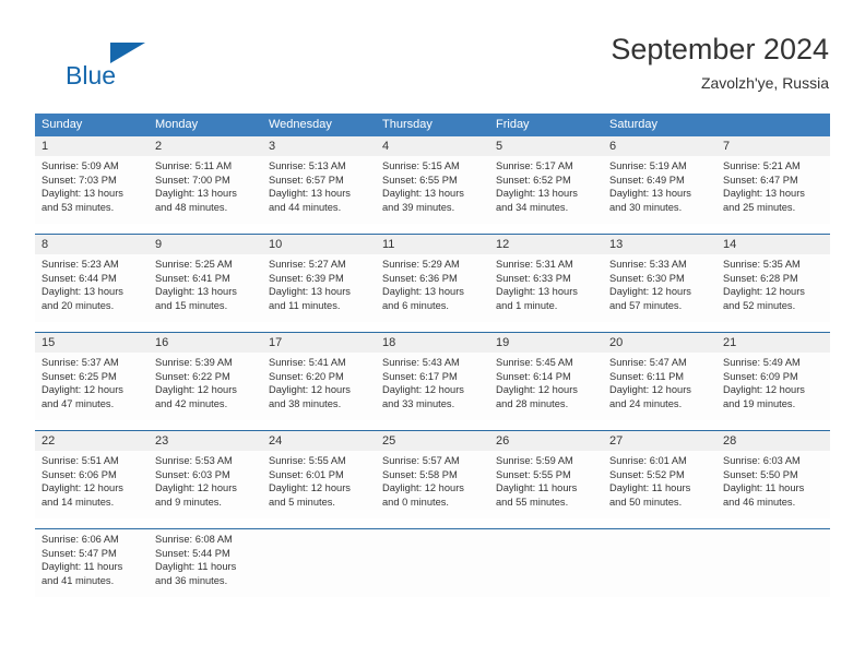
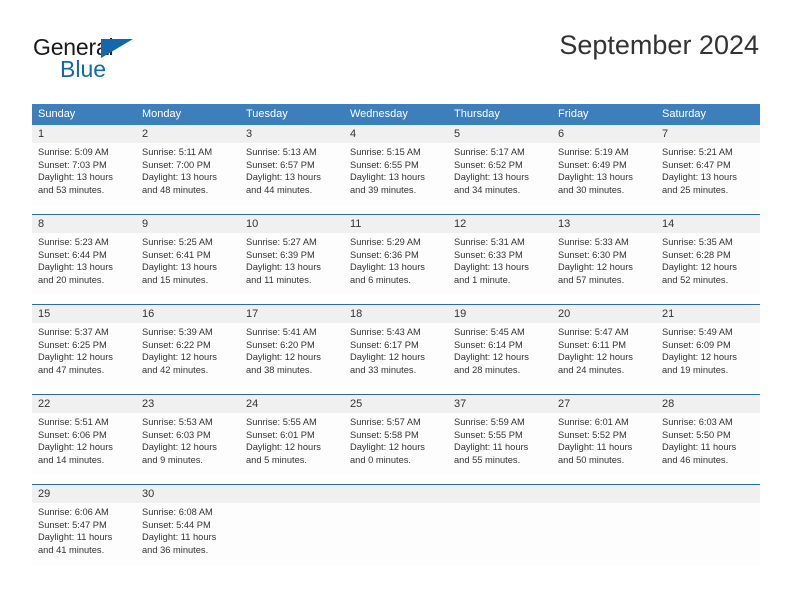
+ General
  Blue
  September 2024
- Zavolzh'ye, Russia
  Sunday
  Monday
+ Tuesday
  Wednesday
  Thursday
  Friday
  Saturday
  1
  2
  3
  4
  5
  6
  7
  Sunrise: 5:09 AM
  Sunset: 7:03 PM
  Daylight: 13 hours
  and 53 minutes.
  Sunrise: 5:11 AM
  Sunset: 7:00 PM
  Daylight: 13 hours
  and 48 minutes.
  Sunrise: 5:13 AM
  Sunset: 6:57 PM
  Daylight: 13 hours
  and 44 minutes.
  Sunrise: 5:15 AM
  Sunset: 6:55 PM
  Daylight: 13 hours
  and 39 minutes.
  Sunrise: 5:17 AM
  Sunset: 6:52 PM
  Daylight: 13 hours
  and 34 minutes.
  Sunrise: 5:19 AM
  Sunset: 6:49 PM
  Daylight: 13 hours
  and 30 minutes.
  Sunrise: 5:21 AM
  Sunset: 6:47 PM
  Daylight: 13 hours
  and 25 minutes.
  8
  9
  10
  11
  12
  13
  14
  Sunrise: 5:23 AM
  Sunset: 6:44 PM
  Daylight: 13 hours
  and 20 minutes.
  Sunrise: 5:25 AM
  Sunset: 6:41 PM
  Daylight: 13 hours
  and 15 minutes.
  Sunrise: 5:27 AM
  Sunset: 6:39 PM
  Daylight: 13 hours
  and 11 minutes.
  Sunrise: 5:29 AM
  Sunset: 6:36 PM
  Daylight: 13 hours
  and 6 minutes.
  Sunrise: 5:31 AM
  Sunset: 6:33 PM
  Daylight: 13 hours
  and 1 minute.
  Sunrise: 5:33 AM
  Sunset: 6:30 PM
  Daylight: 12 hours
  and 57 minutes.
  Sunrise: 5:35 AM
  Sunset: 6:28 PM
  Daylight: 12 hours
  and 52 minutes.
  15
  16
  17
  18
  19
  20
  21
  Sunrise: 5:37 AM
  Sunset: 6:25 PM
  Daylight: 12 hours
  and 47 minutes.
  Sunrise: 5:39 AM
  Sunset: 6:22 PM
  Daylight: 12 hours
  and 42 minutes.
  Sunrise: 5:41 AM
  Sunset: 6:20 PM
  Daylight: 12 hours
  and 38 minutes.
  Sunrise: 5:43 AM
  Sunset: 6:17 PM
  Daylight: 12 hours
  and 33 minutes.
  Sunrise: 5:45 AM
  Sunset: 6:14 PM
  Daylight: 12 hours
  and 28 minutes.
  Sunrise: 5:47 AM
  Sunset: 6:11 PM
  Daylight: 12 hours
  and 24 minutes.
  Sunrise: 5:49 AM
  Sunset: 6:09 PM
  Daylight: 12 hours
  and 19 minutes.
  22
  23
  24
  25
- 26
+ 37
  27
  28
  Sunrise: 5:51 AM
  Sunset: 6:06 PM
  Daylight: 12 hours
  and 14 minutes.
  Sunrise: 5:53 AM
  Sunset: 6:03 PM
  Daylight: 12 hours
  and 9 minutes.
  Sunrise: 5:55 AM
  Sunset: 6:01 PM
  Daylight: 12 hours
  and 5 minutes.
  Sunrise: 5:57 AM
  Sunset: 5:58 PM
  Daylight: 12 hours
  and 0 minutes.
  Sunrise: 5:59 AM
  Sunset: 5:55 PM
  Daylight: 11 hours
  and 55 minutes.
  Sunrise: 6:01 AM
  Sunset: 5:52 PM
  Daylight: 11 hours
  and 50 minutes.
  Sunrise: 6:03 AM
  Sunset: 5:50 PM
  Daylight: 11 hours
  and 46 minutes.
+ 29
+ 30
  Sunrise: 6:06 AM
  Sunset: 5:47 PM
  Daylight: 11 hours
  and 41 minutes.
  Sunrise: 6:08 AM
  Sunset: 5:44 PM
  Daylight: 11 hours
  and 36 minutes.
